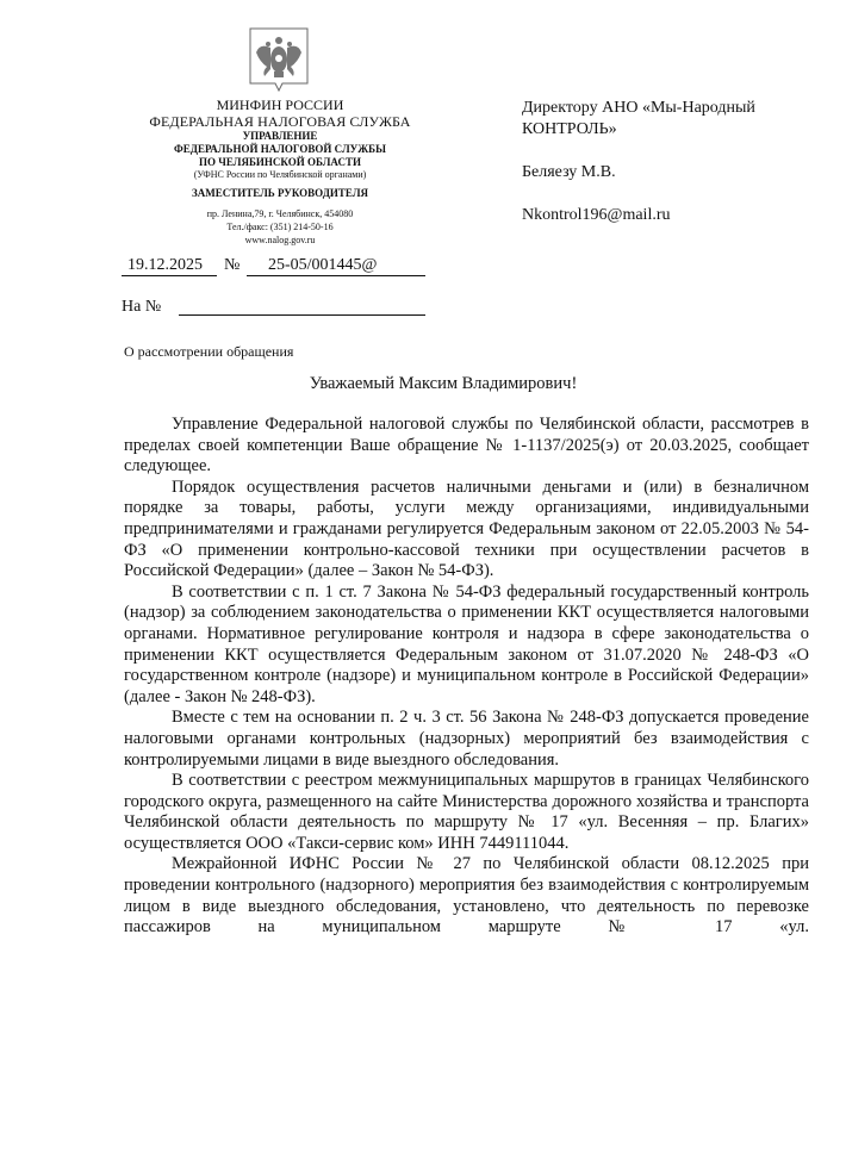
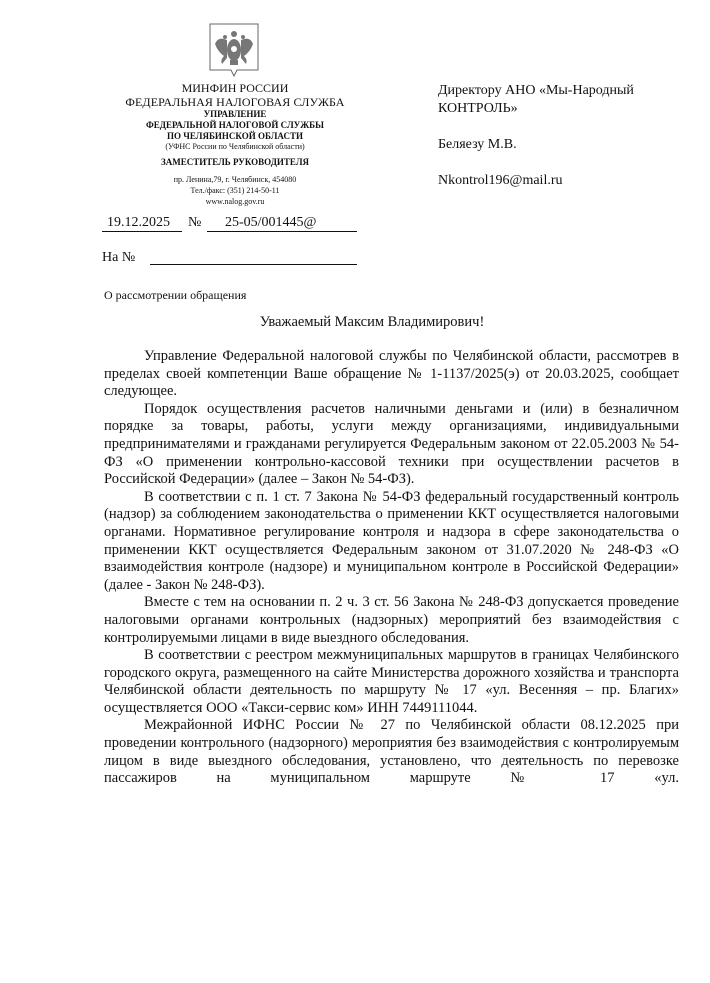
  МИНФИН РОССИИ
  ФЕДЕРАЛЬНАЯ НАЛОГОВАЯ СЛУЖБА
  УПРАВЛЕНИЕ
  ФЕДЕРАЛЬНОЙ НАЛОГОВОЙ СЛУЖБЫ
  ПО ЧЕЛЯБИНСКОЙ ОБЛАСТИ
- (УФНС России по Челябинской органами)
+ (УФНС России по Челябинской области)
  ЗАМЕСТИТЕЛЬ РУКОВОДИТЕЛЯ
  пр. Ленина,79, г. Челябинск, 454080
- Тел./факс: (351) 214-50-16
+ Тел./факс: (351) 214-50-11
  www.nalog.gov.ru
  19.12.2025
  №
  25-05/001445@
  На №
  О рассмотрении обращения
  Директору АНО «Мы-Народный КОНТРОЛЬ»
  Беляезу М.В.
  Nkontrol196@mail.ru
  Уважаемый Максим Владимирович!
  Управление Федеральной налоговой службы по Челябинской области, рассмотрев в пределах своей компетенции Ваше обращение № 1-1137/2025(э) от 20.03.2025, сообщает следующее.
  Порядок осуществления расчетов наличными деньгами и (или) в безналичном порядке за товары, работы, услуги между организациями, индивидуальными предпринимателями и гражданами регулируется Федеральным законом от 22.05.2003 № 54-ФЗ «О применении контрольно-кассовой техники при осуществлении расчетов в Российской Федерации» (далее – Закон № 54-ФЗ).
- В соответствии с п. 1 ст. 7 Закона № 54-ФЗ федеральный государственный контроль (надзор) за соблюдением законодательства о применении ККТ осуществляется налоговыми органами. Нормативное регулирование контроля и надзора в сфере законодательства о применении ККТ осуществляется Федеральным законом от 31.07.2020 № 248-ФЗ «О государственном контроле (надзоре) и муниципальном контроле в Российской Федерации» (далее - Закон № 248-ФЗ).
+ В соответствии с п. 1 ст. 7 Закона № 54-ФЗ федеральный государственный контроль (надзор) за соблюдением законодательства о применении ККТ осуществляется налоговыми органами. Нормативное регулирование контроля и надзора в сфере законодательства о применении ККТ осуществляется Федеральным законом от 31.07.2020 № 248-ФЗ «О взаимодействия контроле (надзоре) и муниципальном контроле в Российской Федерации» (далее - Закон № 248-ФЗ).
  Вместе с тем на основании п. 2 ч. 3 ст. 56 Закона № 248-ФЗ допускается проведение налоговыми органами контрольных (надзорных) мероприятий без взаимодействия с контролируемыми лицами в виде выездного обследования.
  В соответствии с реестром межмуниципальных маршрутов в границах Челябинского городского округа, размещенного на сайте Министерства дорожного хозяйства и транспорта Челябинской области деятельность по маршруту № 17 «ул. Весенняя – пр. Благих» осуществляется ООО «Такси-сервис ком» ИНН 7449111044.
  Межрайонной ИФНС России № 27 по Челябинской области 08.12.2025 при проведении контрольного (надзорного) мероприятия без взаимодействия с контролируемым лицом в виде выездного обследования, установлено, что деятельность по перевозке пассажиров на муниципальном маршруте № 17 «ул.
